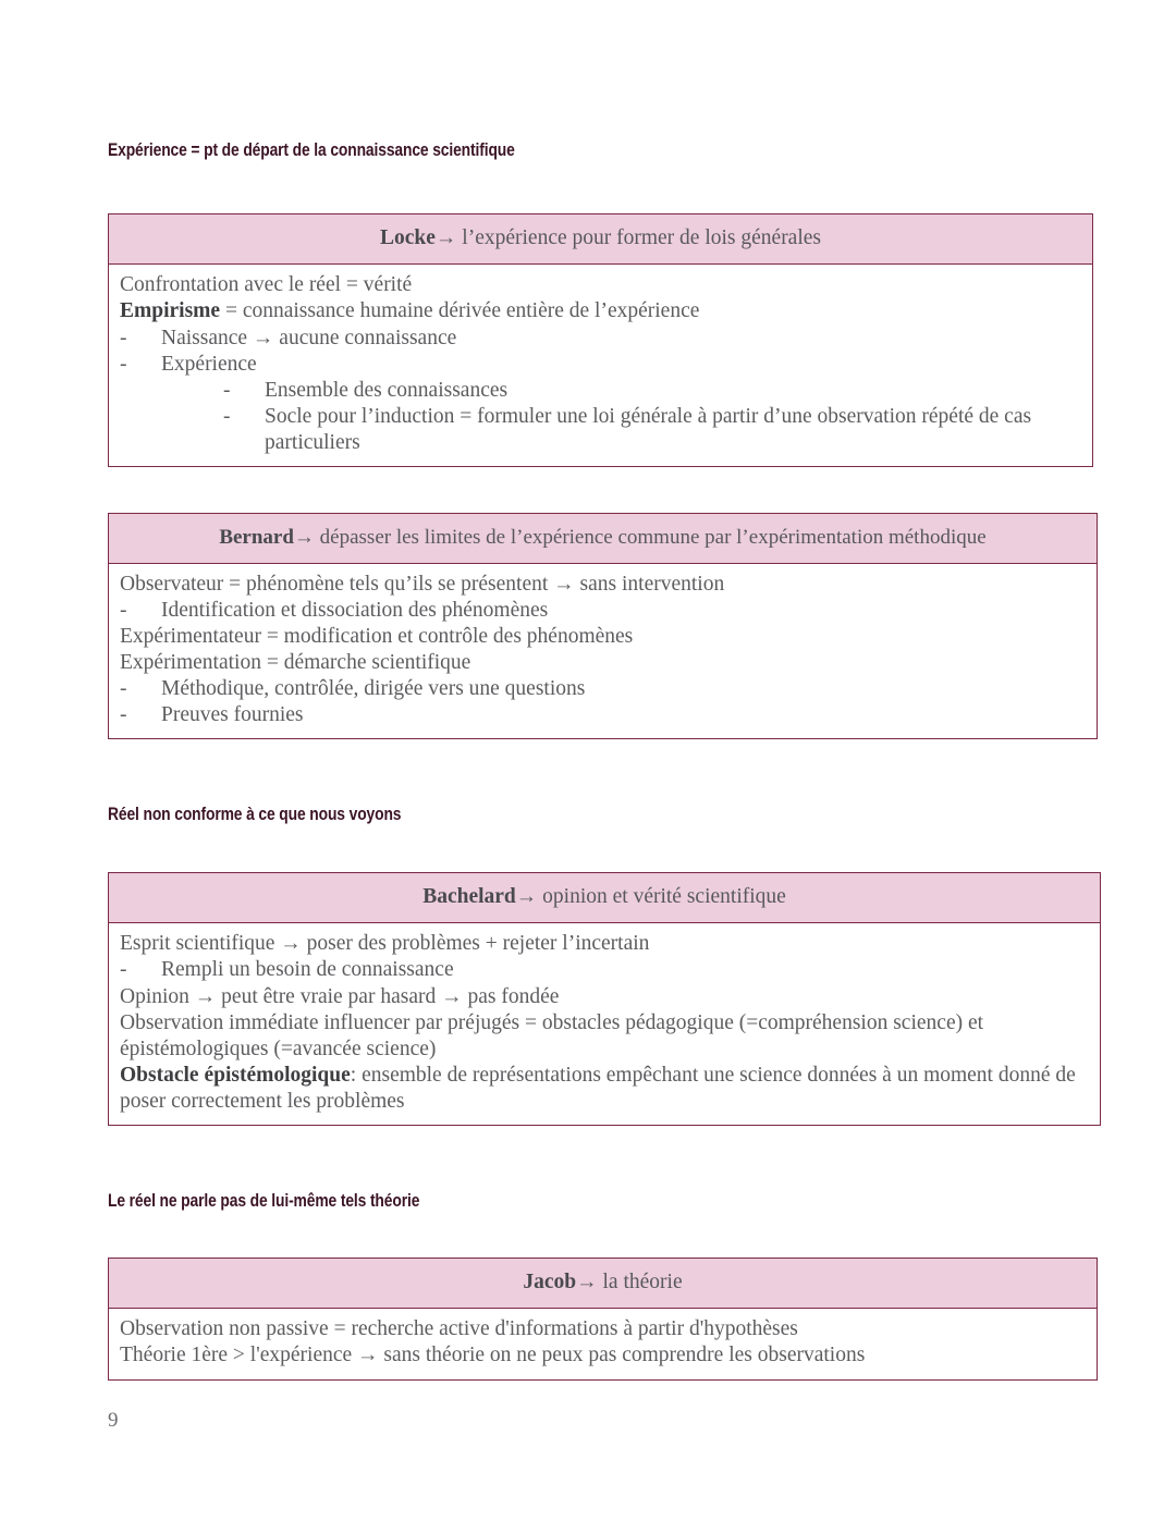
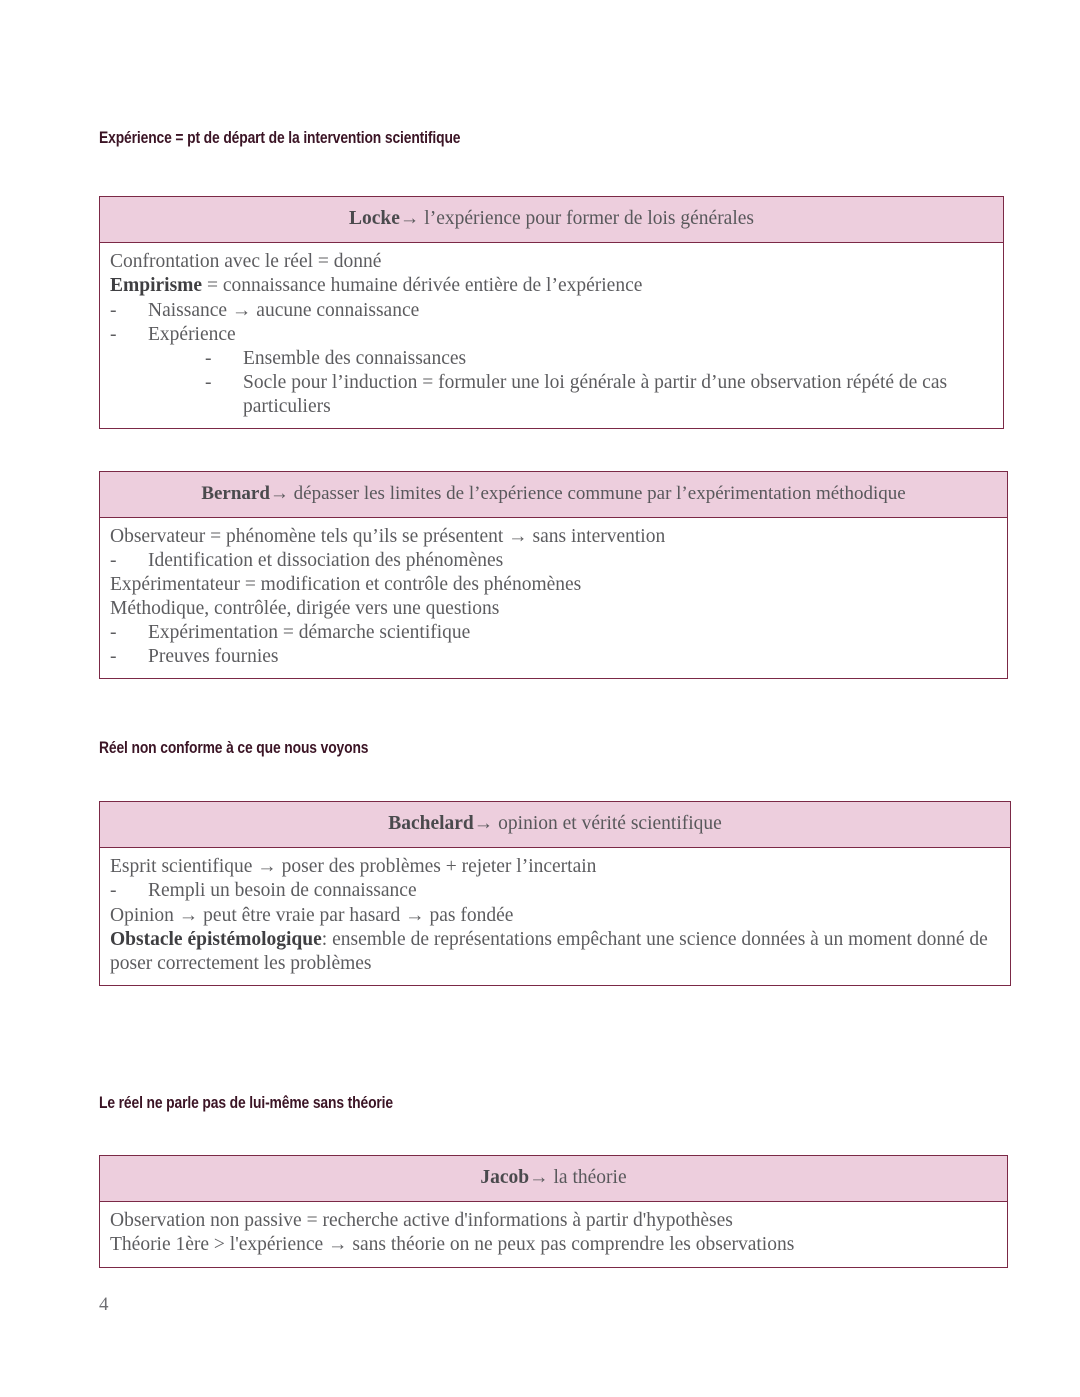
- Expérience = pt de départ de la connaissance scientifique
+ Expérience = pt de départ de la intervention scientifique
  Locke→ l’expérience pour former de lois générales
- Confrontation avec le réel = vérité
+ Confrontation avec le réel = donné
  Empirisme = connaissance humaine dérivée entière de l’expérience
  -
  Naissance → aucune connaissance
  -
  Expérience
  -
  Ensemble des connaissances
  -
  Socle pour l’induction = formuler une loi générale à partir d’une observation répété de cas particuliers
  Bernard→ dépasser les limites de l’expérience commune par l’expérimentation méthodique
  Observateur = phénomène tels qu’ils se présentent → sans intervention
  -
  Identification et dissociation des phénomènes
  Expérimentateur = modification et contrôle des phénomènes
- Expérimentation = démarche scientifique
+ Méthodique, contrôlée, dirigée vers une questions
  -
- Méthodique, contrôlée, dirigée vers une questions
+ Expérimentation = démarche scientifique
  -
  Preuves fournies
  Réel non conforme à ce que nous voyons
  Bachelard→ opinion et vérité scientifique
  Esprit scientifique → poser des problèmes + rejeter l’incertain
  -
  Rempli un besoin de connaissance
  Opinion → peut être vraie par hasard → pas fondée
- Observation immédiate influencer par préjugés = obstacles pédagogique (=compréhension science) et épistémologiques (=avancée science)
  Obstacle épistémologique: ensemble de représentations empêchant une science données à un moment donné de poser correctement les problèmes
- Le réel ne parle pas de lui-même tels théorie
+ Le réel ne parle pas de lui-même sans théorie
  Jacob→ la théorie
  Observation non passive = recherche active d'informations à partir d'hypothèses
  Théorie 1ère > l'expérience → sans théorie on ne peux pas comprendre les observations
- 9
+ 4
